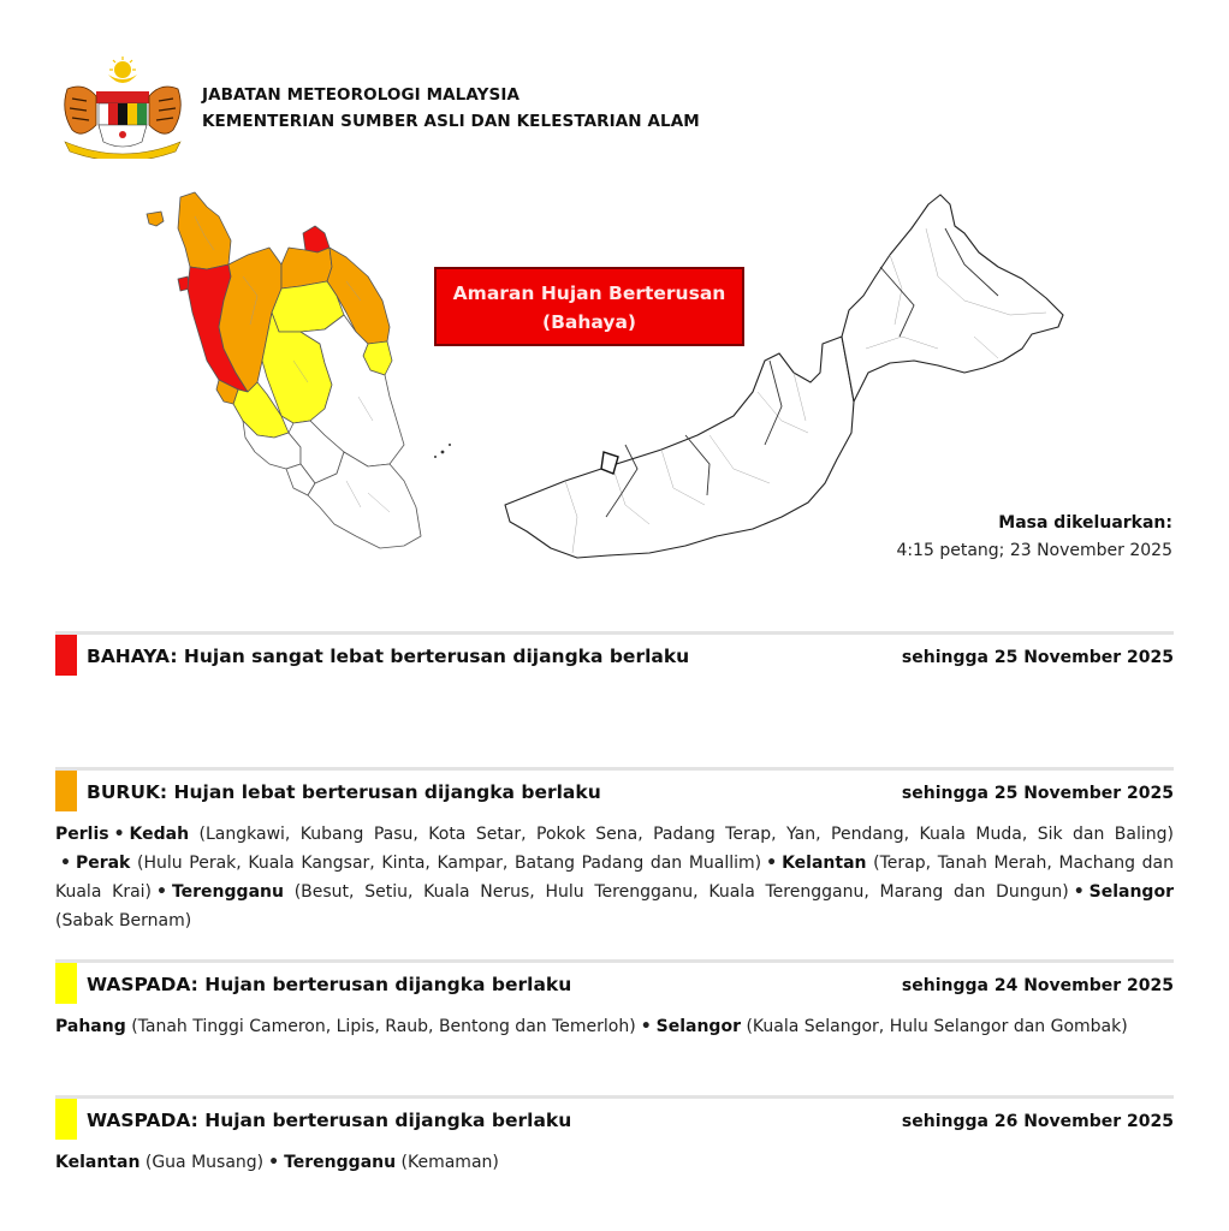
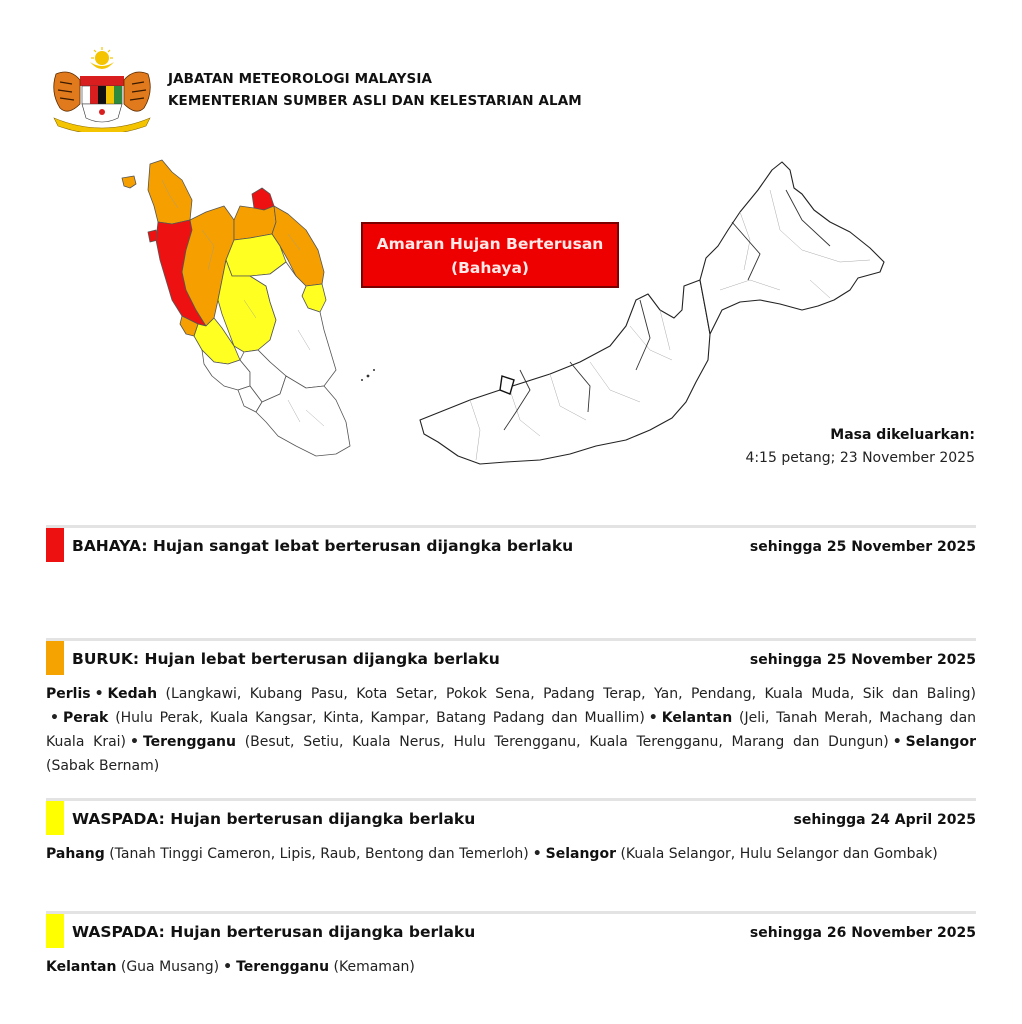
  JABATAN METEOROLOGI MALAYSIA
  KEMENTERIAN SUMBER ASLI DAN KELESTARIAN ALAM
  Amaran Hujan Berterusan
  (Bahaya)
  Masa dikeluarkan:
  4:15 petang; 23 November 2025
  BAHAYA: Hujan sangat lebat berterusan dijangka berlaku
  sehingga 25 November 2025
  BURUK: Hujan lebat berterusan dijangka berlaku
  sehingga 25 November 2025
- Perlis • Kedah (Langkawi, Kubang Pasu, Kota Setar, Pokok Sena, Padang Terap, Yan, Pendang, Kuala Muda, Sik dan Baling) • Perak (Hulu Perak, Kuala Kangsar, Kinta, Kampar, Batang Padang dan Muallim) • Kelantan (Terap, Tanah Merah, Machang dan Kuala Krai) • Terengganu (Besut, Setiu, Kuala Nerus, Hulu Terengganu, Kuala Terengganu, Marang dan Dungun) • Selangor (Sabak Bernam)
+ Perlis • Kedah (Langkawi, Kubang Pasu, Kota Setar, Pokok Sena, Padang Terap, Yan, Pendang, Kuala Muda, Sik dan Baling) • Perak (Hulu Perak, Kuala Kangsar, Kinta, Kampar, Batang Padang dan Muallim) • Kelantan (Jeli, Tanah Merah, Machang dan Kuala Krai) • Terengganu (Besut, Setiu, Kuala Nerus, Hulu Terengganu, Kuala Terengganu, Marang dan Dungun) • Selangor (Sabak Bernam)
  WASPADA: Hujan berterusan dijangka berlaku
- sehingga 24 November 2025
+ sehingga 24 April 2025
  Pahang (Tanah Tinggi Cameron, Lipis, Raub, Bentong dan Temerloh) • Selangor (Kuala Selangor, Hulu Selangor dan Gombak)
  WASPADA: Hujan berterusan dijangka berlaku
  sehingga 26 November 2025
  Kelantan (Gua Musang) • Terengganu (Kemaman)
